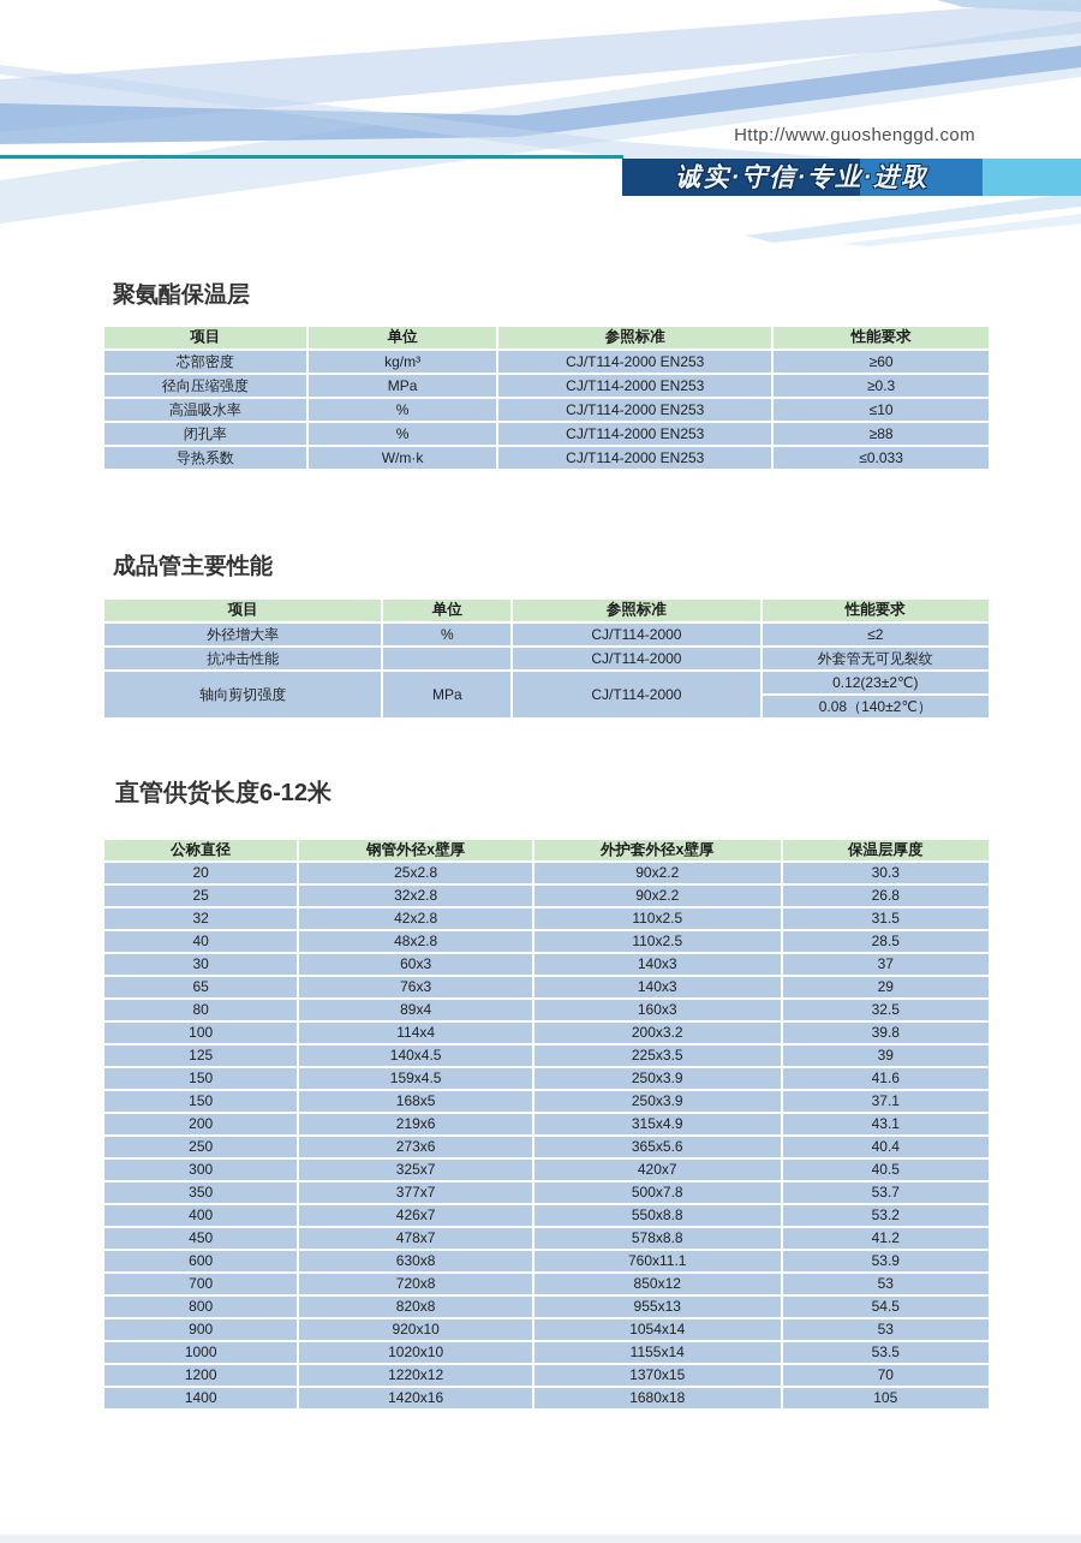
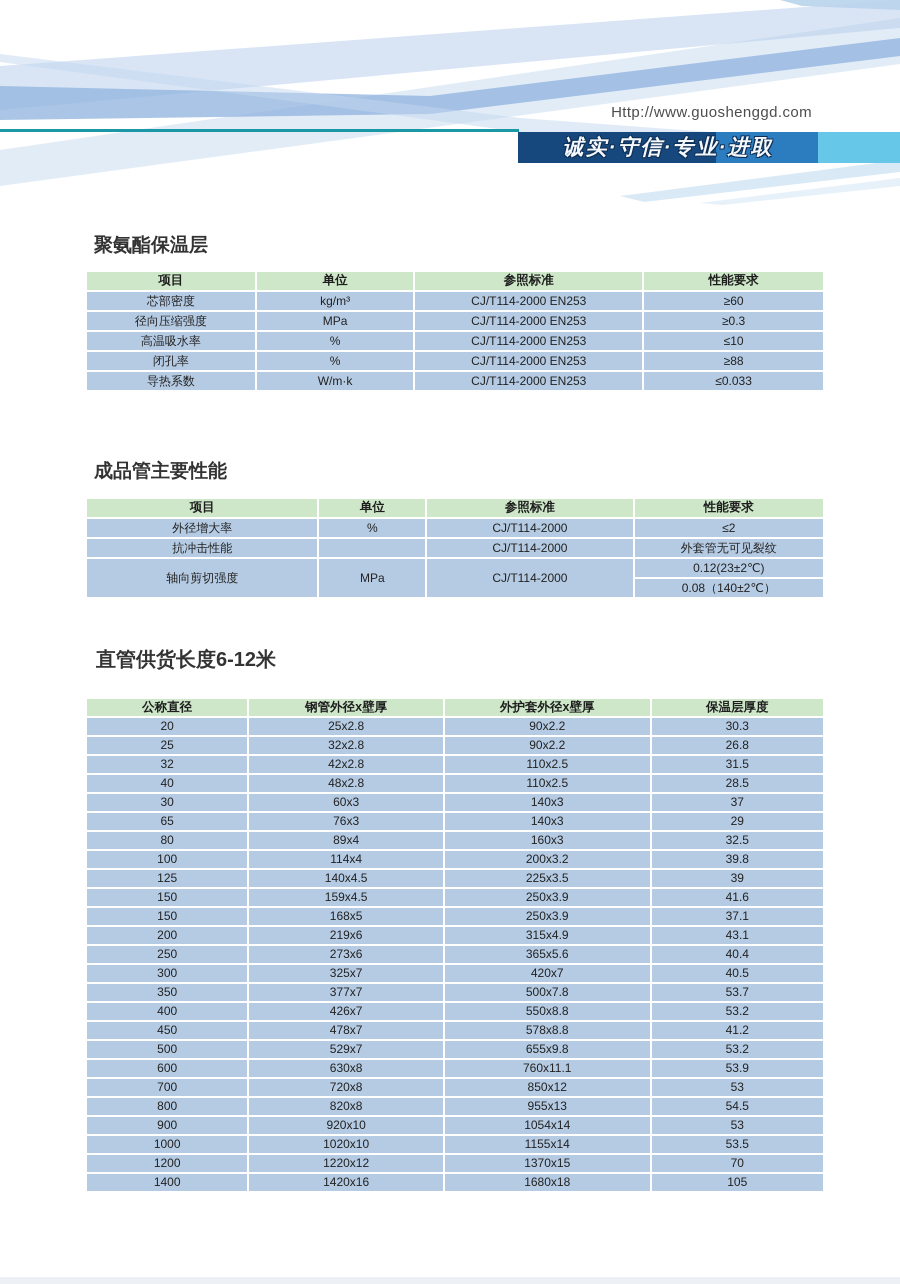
  Http://www.guoshenggd.com
  诚实·守信·专业·进取
  聚氨酯保温层
  项目	单位	参照标准	性能要求
  芯部密度	kg/m³	CJ/T114-2000 EN253	≥60
  径向压缩强度	MPa	CJ/T114-2000 EN253	≥0.3
  高温吸水率	%	CJ/T114-2000 EN253	≤10
  闭孔率	%	CJ/T114-2000 EN253	≥88
  导热系数	W/m·k	CJ/T114-2000 EN253	≤0.033
  成品管主要性能
  项目	单位	参照标准	性能要求
  外径增大率	%	CJ/T114-2000	≤2
  抗冲击性能		CJ/T114-2000	外套管无可见裂纹
  轴向剪切强度	MPa	CJ/T114-2000	0.12(23±2℃)0.08（140±2℃）
  直管供货长度6-12米
  公称直径	钢管外径x壁厚	外护套外径x壁厚	保温层厚度
  20	25x2.8	90x2.2	30.3
  25	32x2.8	90x2.2	26.8
  32	42x2.8	110x2.5	31.5
  40	48x2.8	110x2.5	28.5
  30	60x3	140x3	37
  65	76x3	140x3	29
  80	89x4	160x3	32.5
  100	114x4	200x3.2	39.8
  125	140x4.5	225x3.5	39
  150	159x4.5	250x3.9	41.6
  150	168x5	250x3.9	37.1
  200	219x6	315x4.9	43.1
  250	273x6	365x5.6	40.4
  300	325x7	420x7	40.5
  350	377x7	500x7.8	53.7
  400	426x7	550x8.8	53.2
  450	478x7	578x8.8	41.2
+ 500	529x7	655x9.8	53.2
  600	630x8	760x11.1	53.9
  700	720x8	850x12	53
  800	820x8	955x13	54.5
  900	920x10	1054x14	53
  1000	1020x10	1155x14	53.5
  1200	1220x12	1370x15	70
  1400	1420x16	1680x18	105
